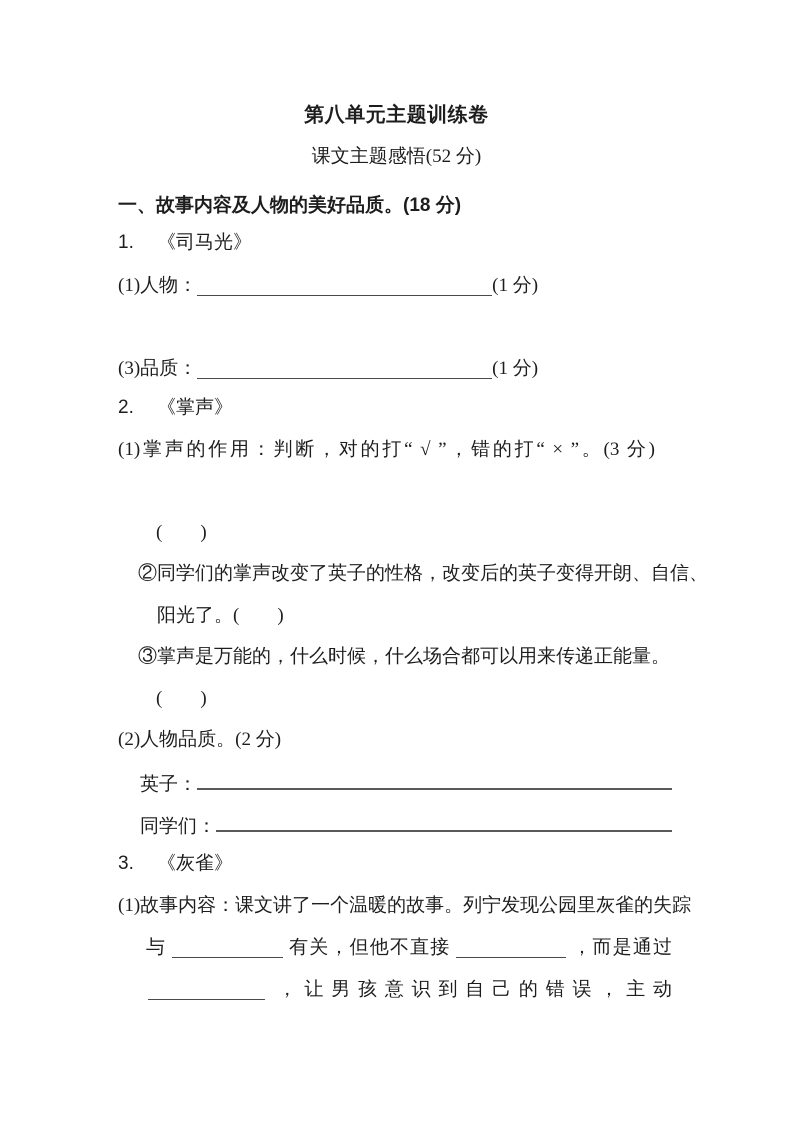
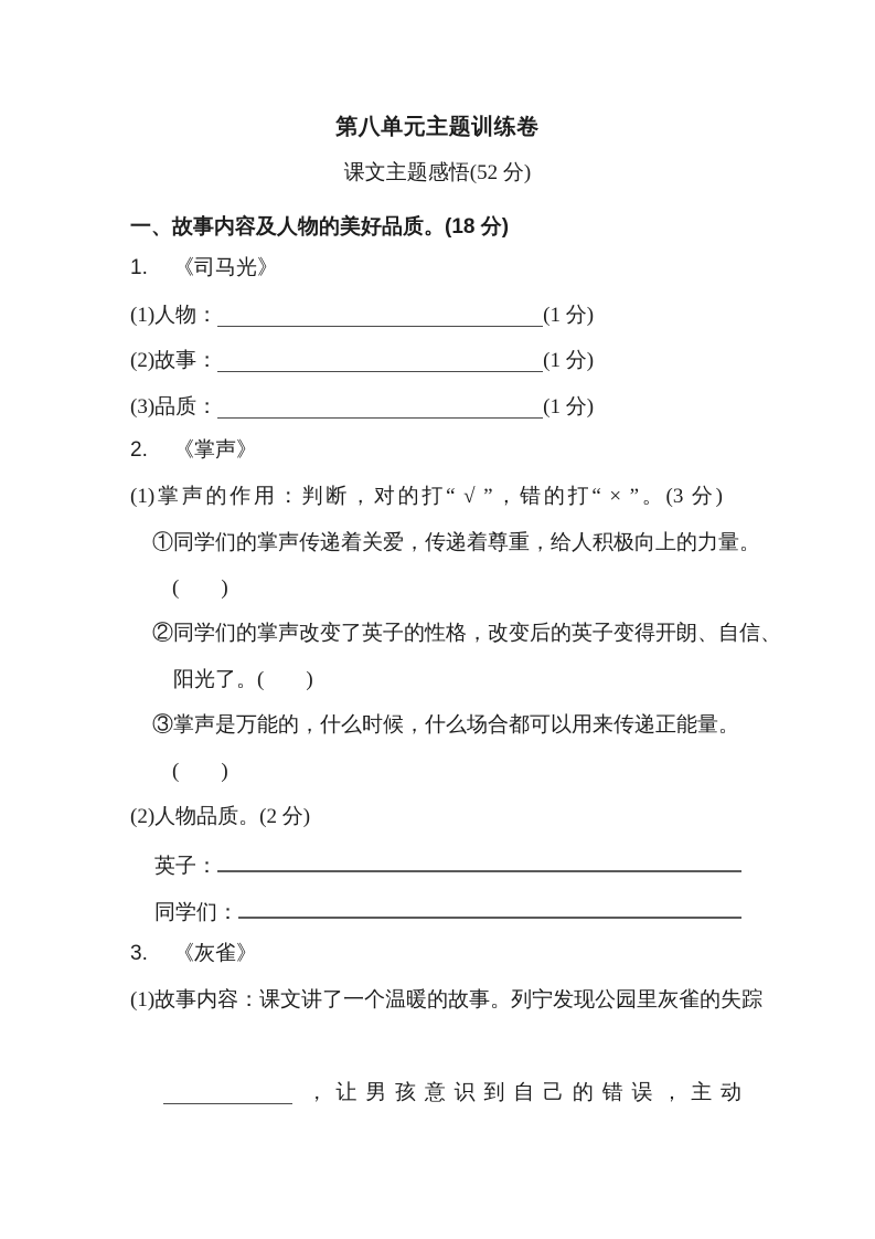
  第八单元主题训练卷
  课文主题感悟(52 分)
  一、故事内容及人物的美好品质。(18 分)
  1. 《司马光》
  (1)人物： (1 分)
+ (2)故事： (1 分)
  (3)品质： (1 分)
  2. 《掌声》
  (1)掌声的作用：判断，对的打“ √ ”，错的打“ × ”。(3 分)
+ ①同学们的掌声传递着关爱，传递着尊重，给人积极向上的力量。
  ( )
  ②同学们的掌声改变了英子的性格，改变后的英子变得开朗、自信、
  阳光了。( )
  ③掌声是万能的，什么时候，什么场合都可以用来传递正能量。
  ( )
  (2)人物品质。(2 分)
  英子：
  同学们：
  3. 《灰雀》
  (1)故事内容：课文讲了一个温暖的故事。列宁发现公园里灰雀的失踪
- 与 有关，但他不直接 ，而是通过
  ，让男孩意识到自己的错误，主动
